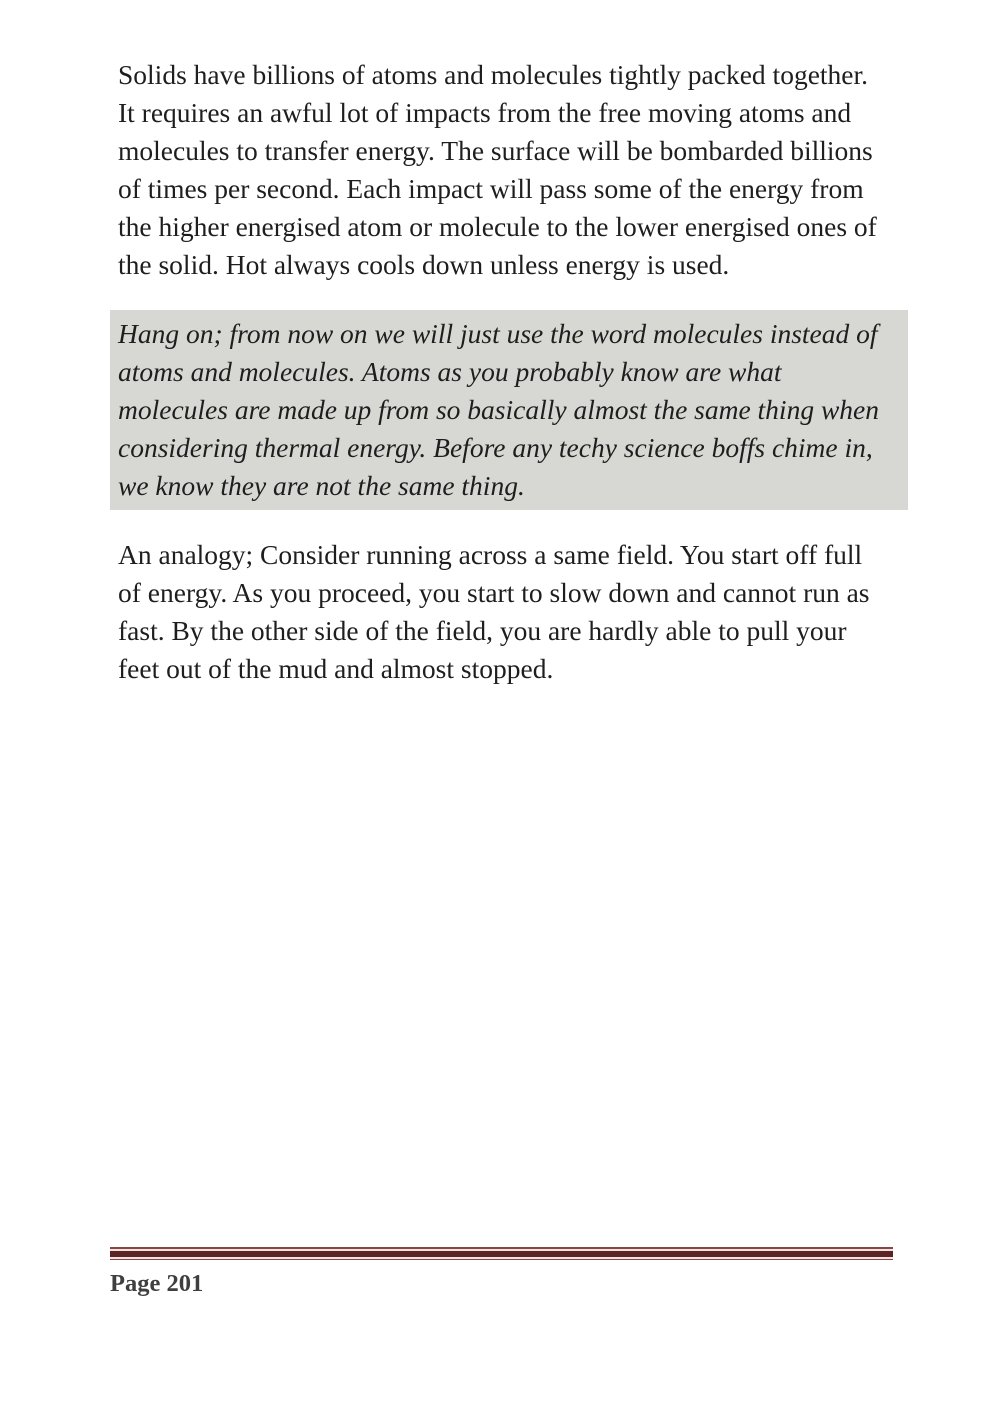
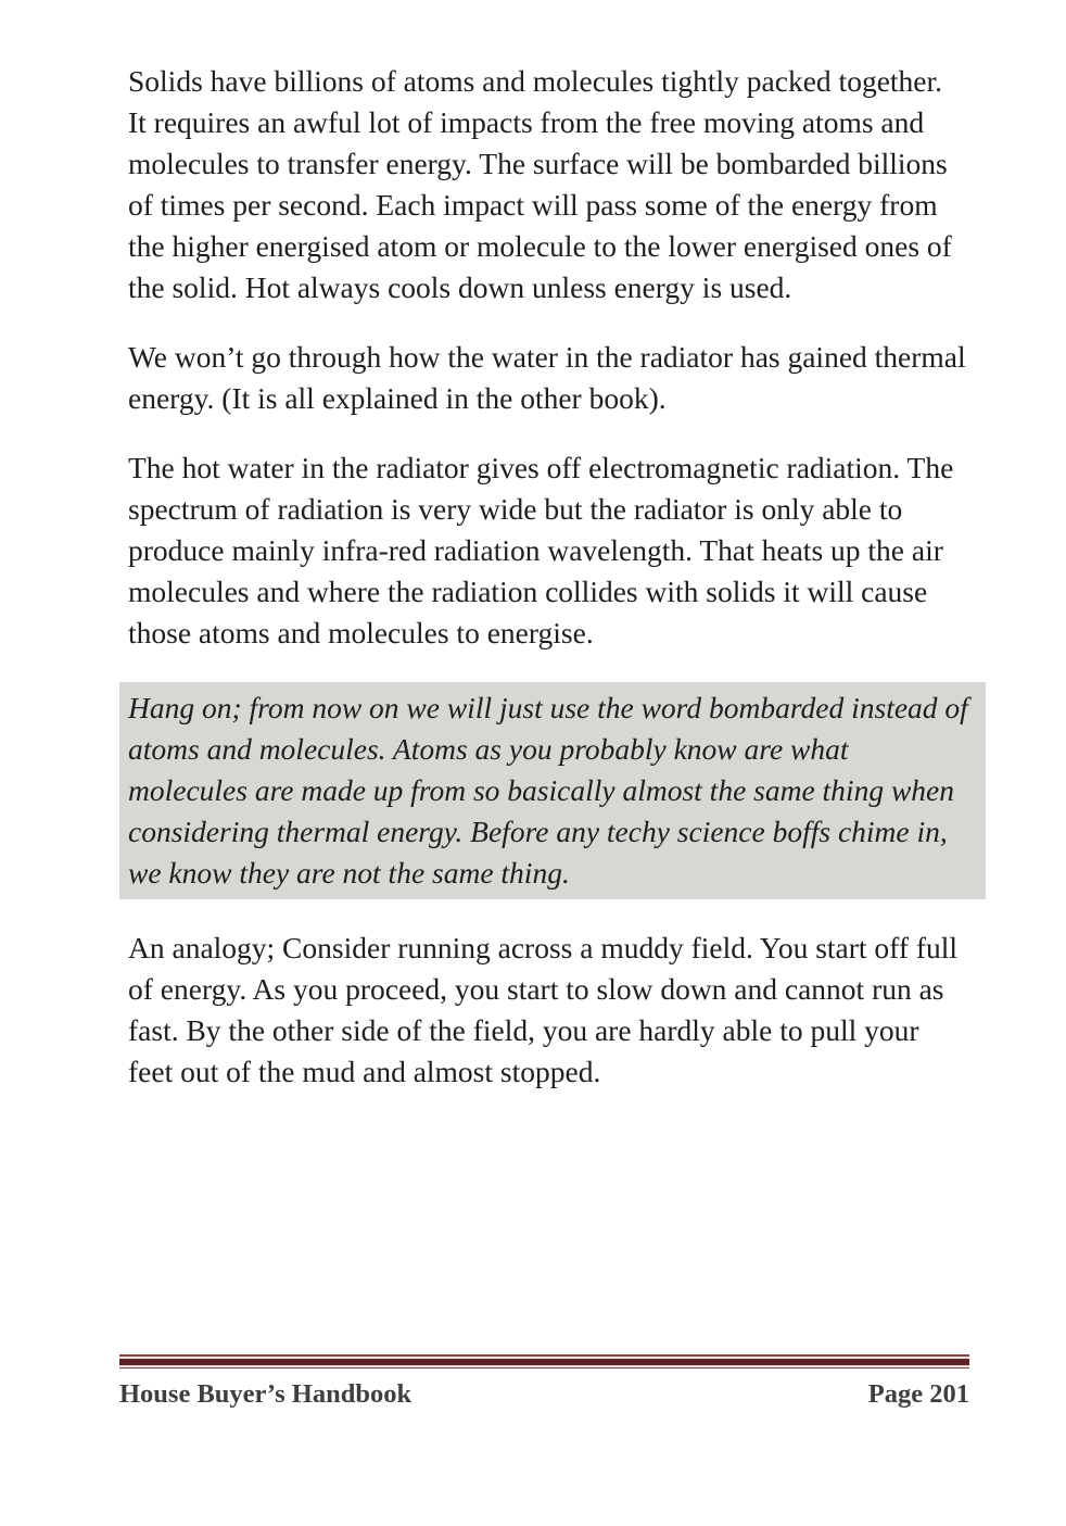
  Solids have billions of atoms and molecules tightly packed together. It requires an awful lot of impacts from the free moving atoms and molecules to transfer energy. The surface will be bombarded billions of times per second. Each impact will pass some of the energy from the higher energised atom or molecule to the lower energised ones of the solid. Hot always cools down unless energy is used.
+ We won’t go through how the water in the radiator has gained thermal energy. (It is all explained in the other book).
+ The hot water in the radiator gives off electromagnetic radiation. The spectrum of radiation is very wide but the radiator is only able to produce mainly infra-red radiation wavelength. That heats up the air molecules and where the radiation collides with solids it will cause those atoms and molecules to energise.
- Hang on; from now on we will just use the word molecules instead of atoms and molecules. Atoms as you probably know are what molecules are made up from so basically almost the same thing when considering thermal energy. Before any techy science boffs chime in, we know they are not the same thing.
+ Hang on; from now on we will just use the word bombarded instead of atoms and molecules. Atoms as you probably know are what molecules are made up from so basically almost the same thing when considering thermal energy. Before any techy science boffs chime in, we know they are not the same thing.
- An analogy; Consider running across a same field. You start off full of energy. As you proceed, you start to slow down and cannot run as fast. By the other side of the field, you are hardly able to pull your feet out of the mud and almost stopped.
+ An analogy; Consider running across a muddy field. You start off full of energy. As you proceed, you start to slow down and cannot run as fast. By the other side of the field, you are hardly able to pull your feet out of the mud and almost stopped.
+ House Buyer’s Handbook
  Page 201
